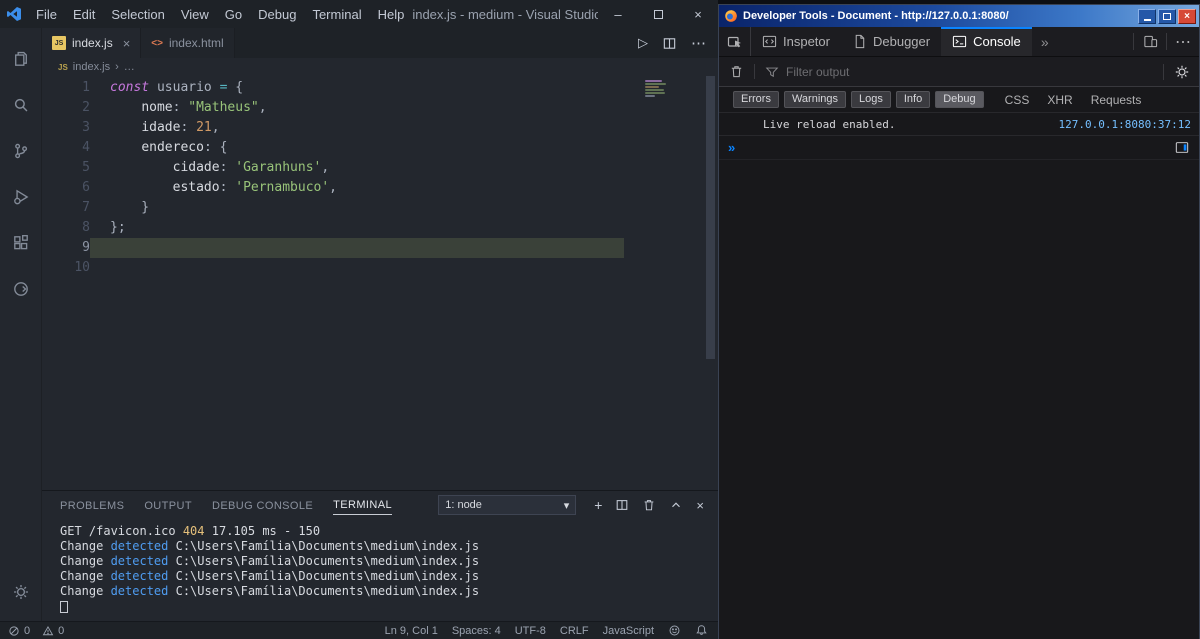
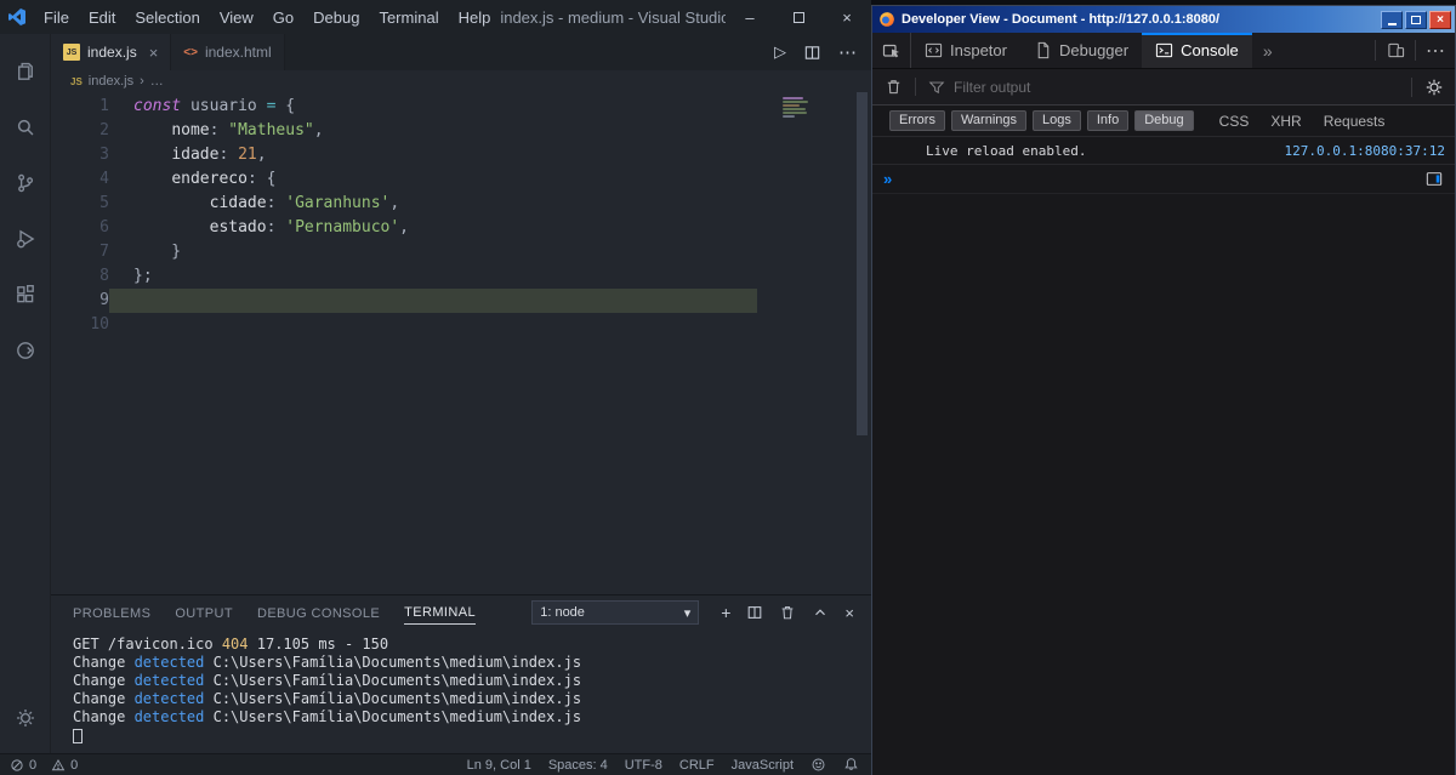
  File
  Edit
  Selection
  View
  Go
  Debug
  Terminal
  Help
  index.js - medium - Visual Studio
  –
  ×
  index.js
  ×
  <>
  index.html
  ▷
  ⋯
  JS
  index.js
  ›
  …
  1
  const usuario = {
  2
  nome: "Matheus",
  3
  idade: 21,
  4
  endereco: {
  5
  cidade: 'Garanhuns',
  6
  estado: 'Pernambuco',
  7
  }
  8
  };
  9
  10
  PROBLEMS
  OUTPUT
  DEBUG CONSOLE
  TERMINAL
  1: node
  ▾
  +
  ×
  GET /favicon.ico 404 17.105 ms - 150
  Change detected C:\Users\Família\Documents\medium\index.js
  Change detected C:\Users\Família\Documents\medium\index.js
  Change detected C:\Users\Família\Documents\medium\index.js
  Change detected C:\Users\Família\Documents\medium\index.js
  0
  0
  Ln 9, Col 1
  Spaces: 4
  UTF-8
  CRLF
  JavaScript
- Developer Tools - Document - http://127.0.0.1:8080/
+ Developer View - Document - http://127.0.0.1:8080/
  ×
  Inspetor
  Debugger
  Console
  »
  ⋯
  Filter output
  Errors
  Warnings
  Logs
  Info
  Debug
  CSS
  XHR
  Requests
  Live reload enabled.
  127.0.0.1:8080:37:12
  »
